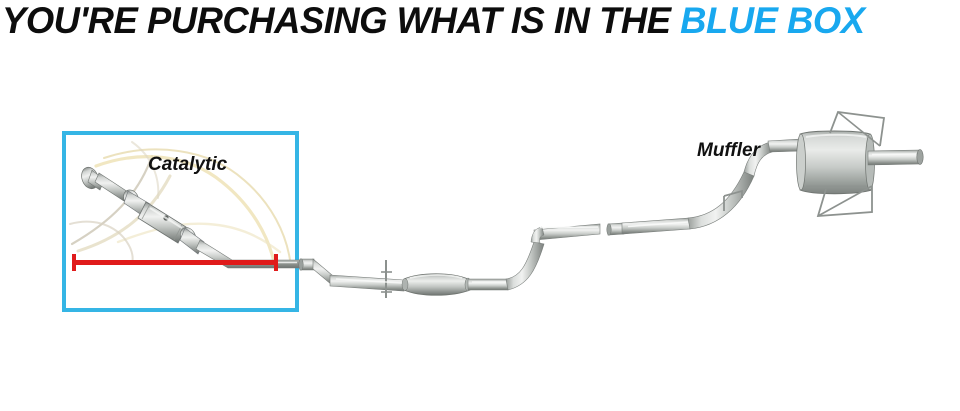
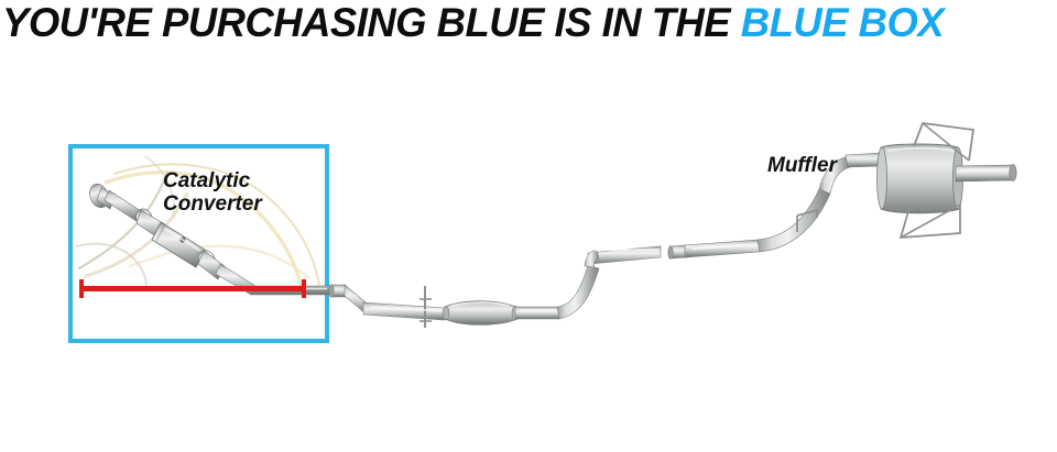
- YOU'RE PURCHASING WHAT IS IN THE BLUE BOX
+ YOU'RE PURCHASING BLUE IS IN THE BLUE BOX
  Catalytic
+ Converter
  Muffler
